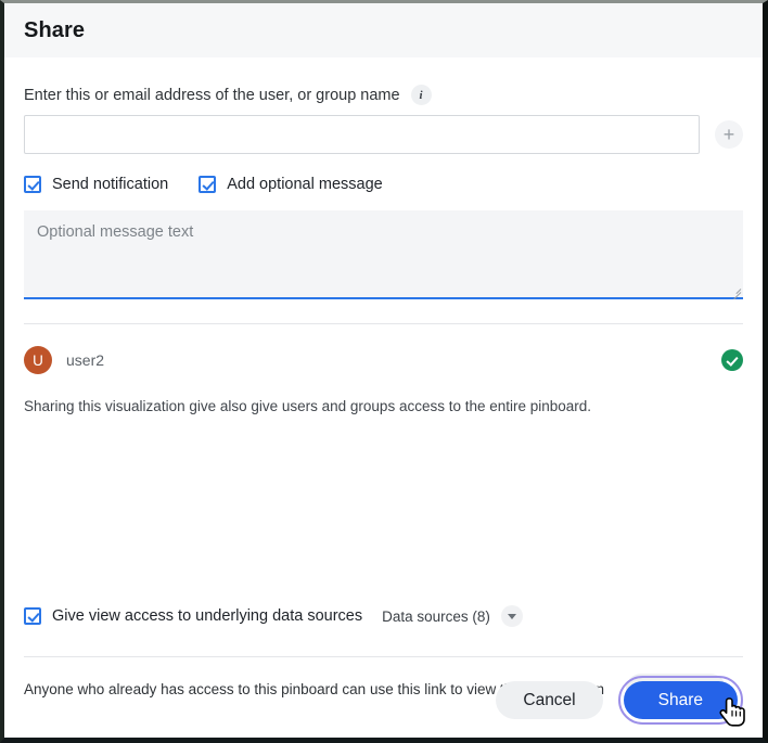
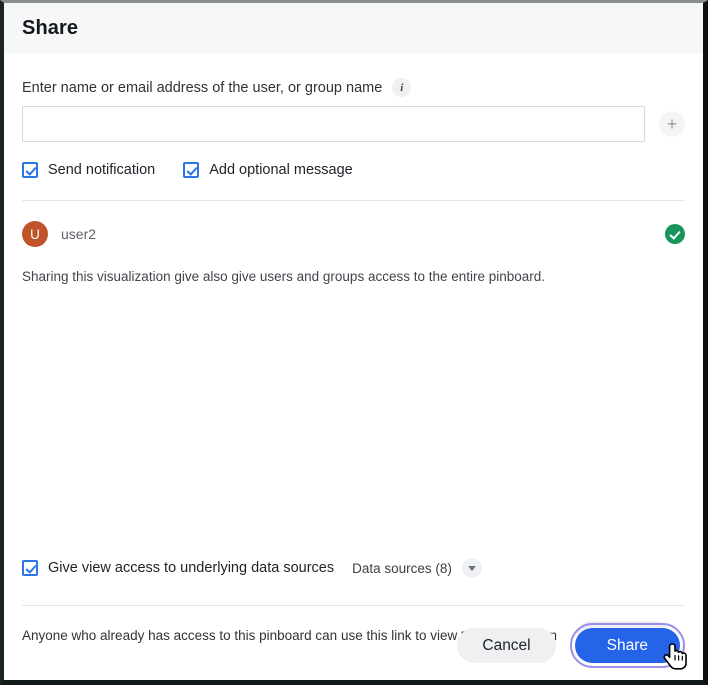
  Share
- Enter this or email address of the user, or group name
+ Enter name or email address of the user, or group name
  i
  +
  Send notification
  Add optional message
- Optional message text
  U
  user2
  Sharing this visualization give also give users and groups access to the entire pinboard.
  Give view access to underlying data sources
  Data sources (8)
  Anyone who already has access to this pinboard can use this link to viewn
  Cancel
  Share
